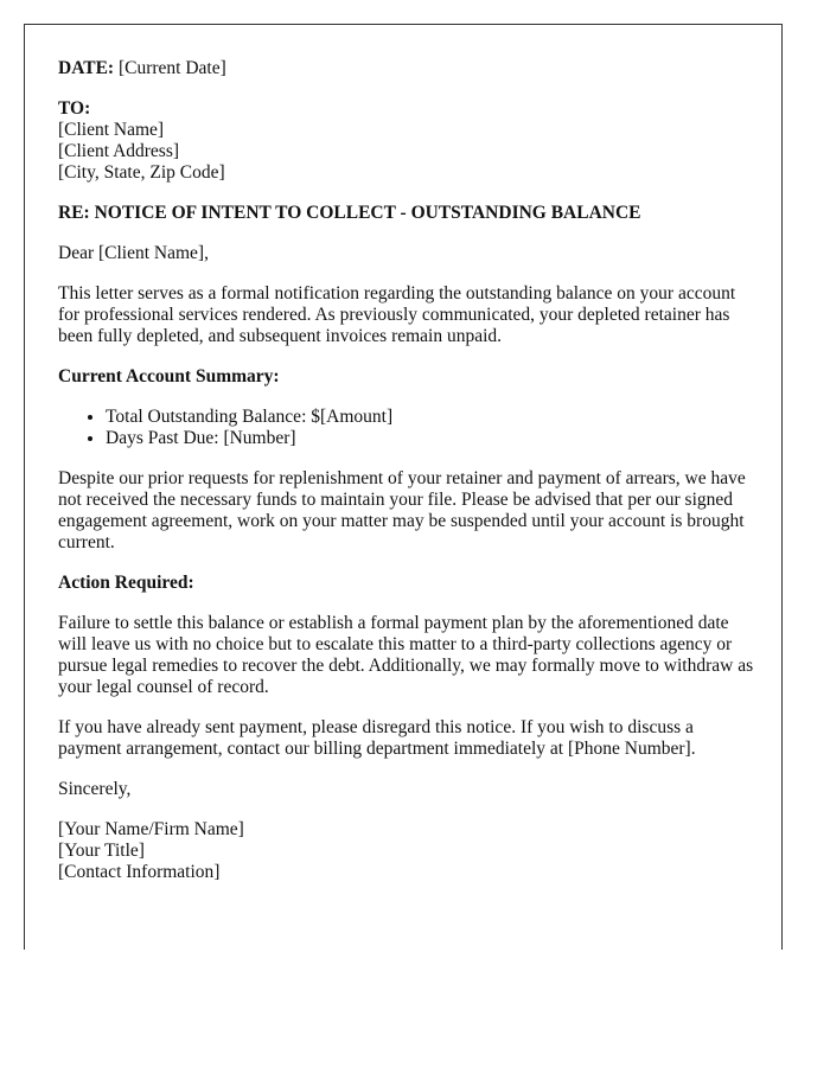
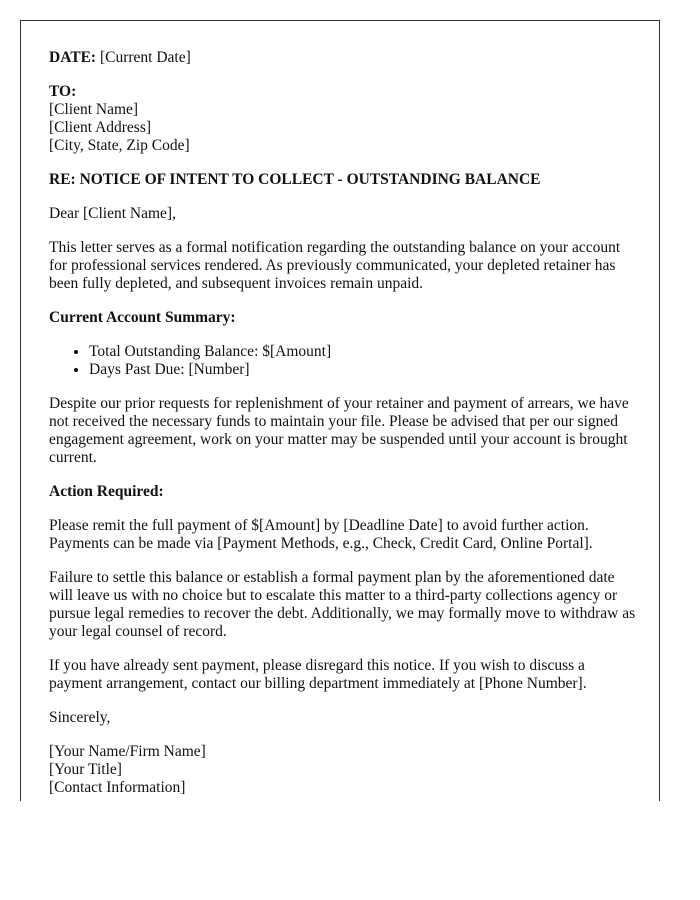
  DATE: [Current Date]
  TO:
  [Client Name]
  [Client Address]
  [City, State, Zip Code]
  RE: NOTICE OF INTENT TO COLLECT - OUTSTANDING BALANCE
  Dear [Client Name],
  This letter serves as a formal notification regarding the outstanding balance on your account for professional services rendered. As previously communicated, your depleted retainer has been fully depleted, and subsequent invoices remain unpaid.
  Current Account Summary:
  Total Outstanding Balance: $[Amount]
  Days Past Due: [Number]
  Despite our prior requests for replenishment of your retainer and payment of arrears, we have not received the necessary funds to maintain your file. Please be advised that per our signed engagement agreement, work on your matter may be suspended until your account is brought current.
  Action Required:
+ Please remit the full payment of $[Amount] by [Deadline Date] to avoid further action. Payments can be made via [Payment Methods, e.g., Check, Credit Card, Online Portal].
  Failure to settle this balance or establish a formal payment plan by the aforementioned date will leave us with no choice but to escalate this matter to a third-party collections agency or pursue legal remedies to recover the debt. Additionally, we may formally move to withdraw as your legal counsel of record.
  If you have already sent payment, please disregard this notice. If you wish to discuss a payment arrangement, contact our billing department immediately at [Phone Number].
  Sincerely,
  [Your Name/Firm Name]
  [Your Title]
  [Contact Information]
